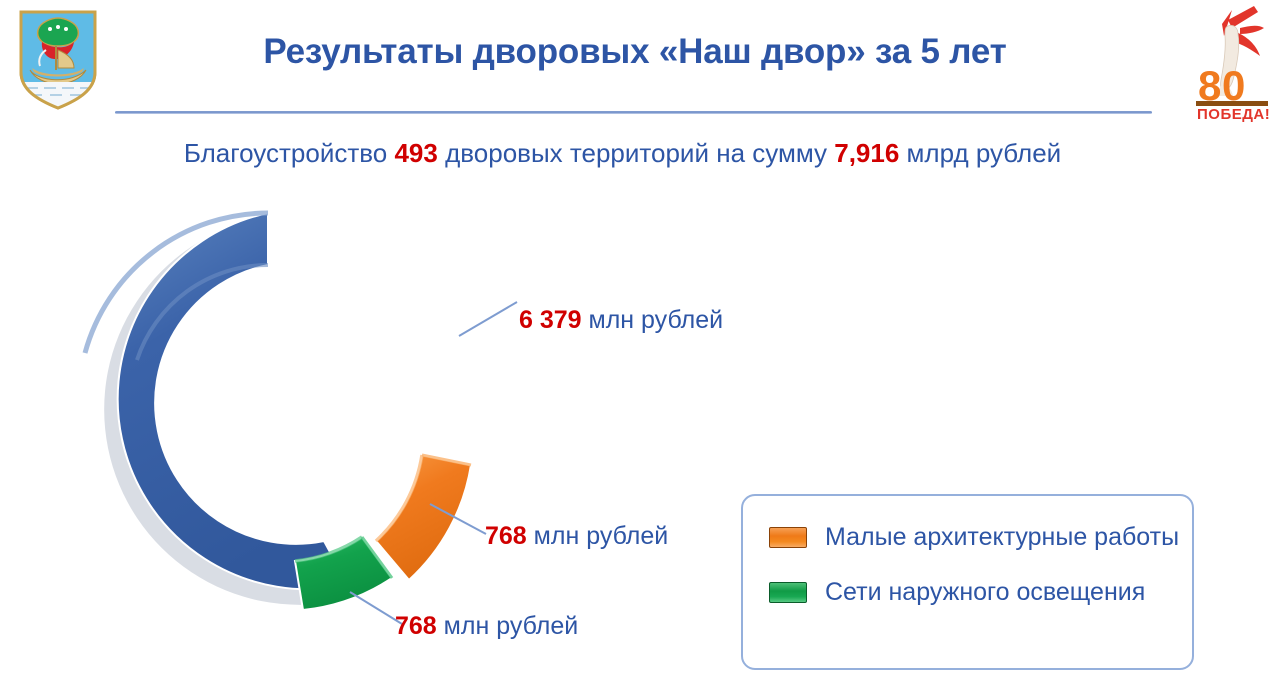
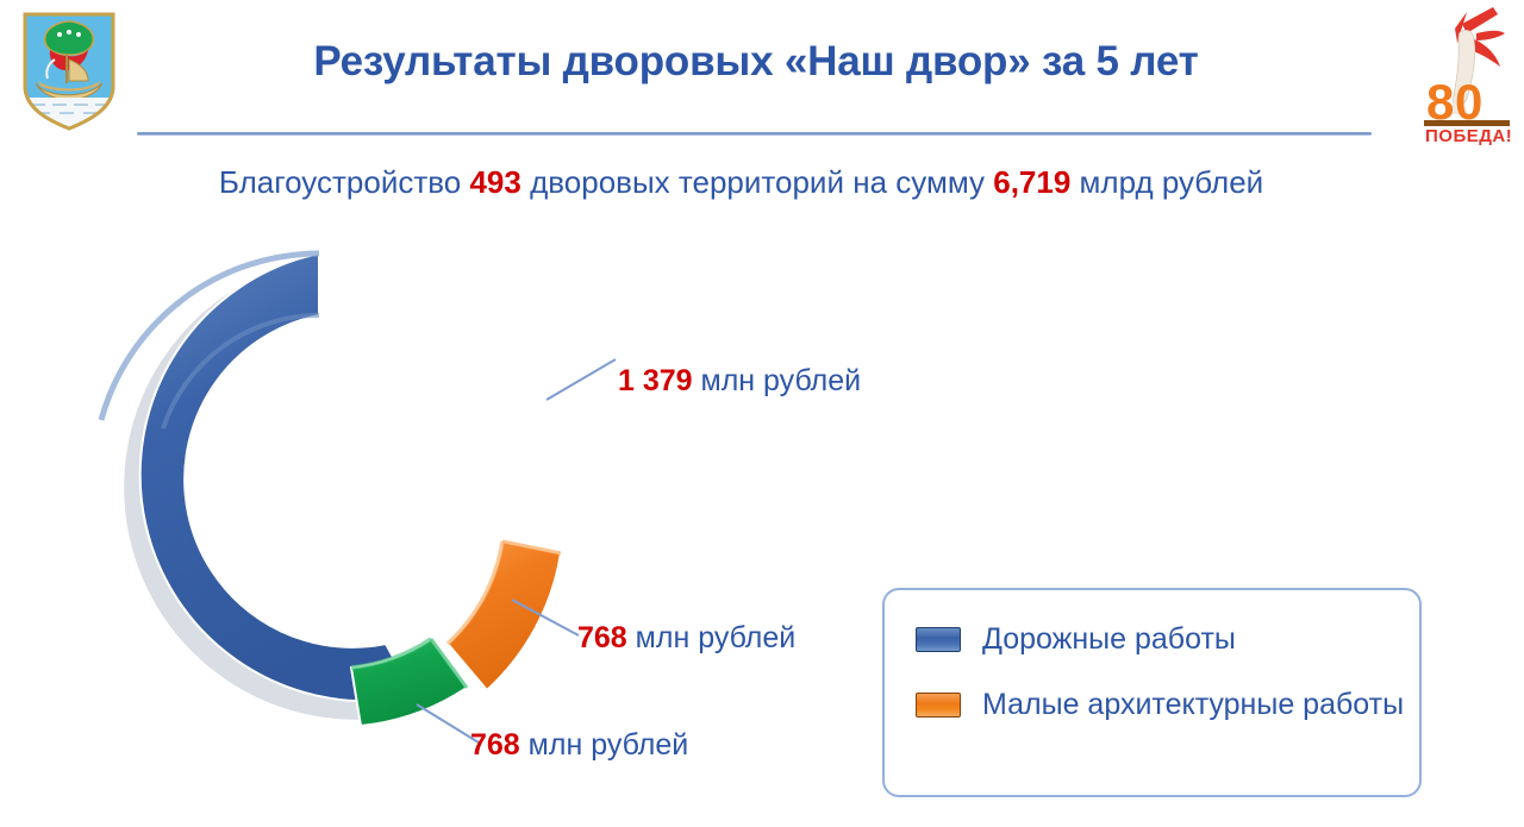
  8
  0
  ПОБЕДА!
  Результаты дворовых «Наш двор» за 5 лет
- Благоустройство 493 дворовых территорий на сумму 7,916 млрд рублей
+ Благоустройство 493 дворовых территорий на сумму 6,719 млрд рублей
- 6 379 млн рублей
+ 1 379 млн рублей
  768 млн рублей
  768 млн рублей
+ Дорожные работы
  Малые архитектурные работы
- Сети наружного освещения
